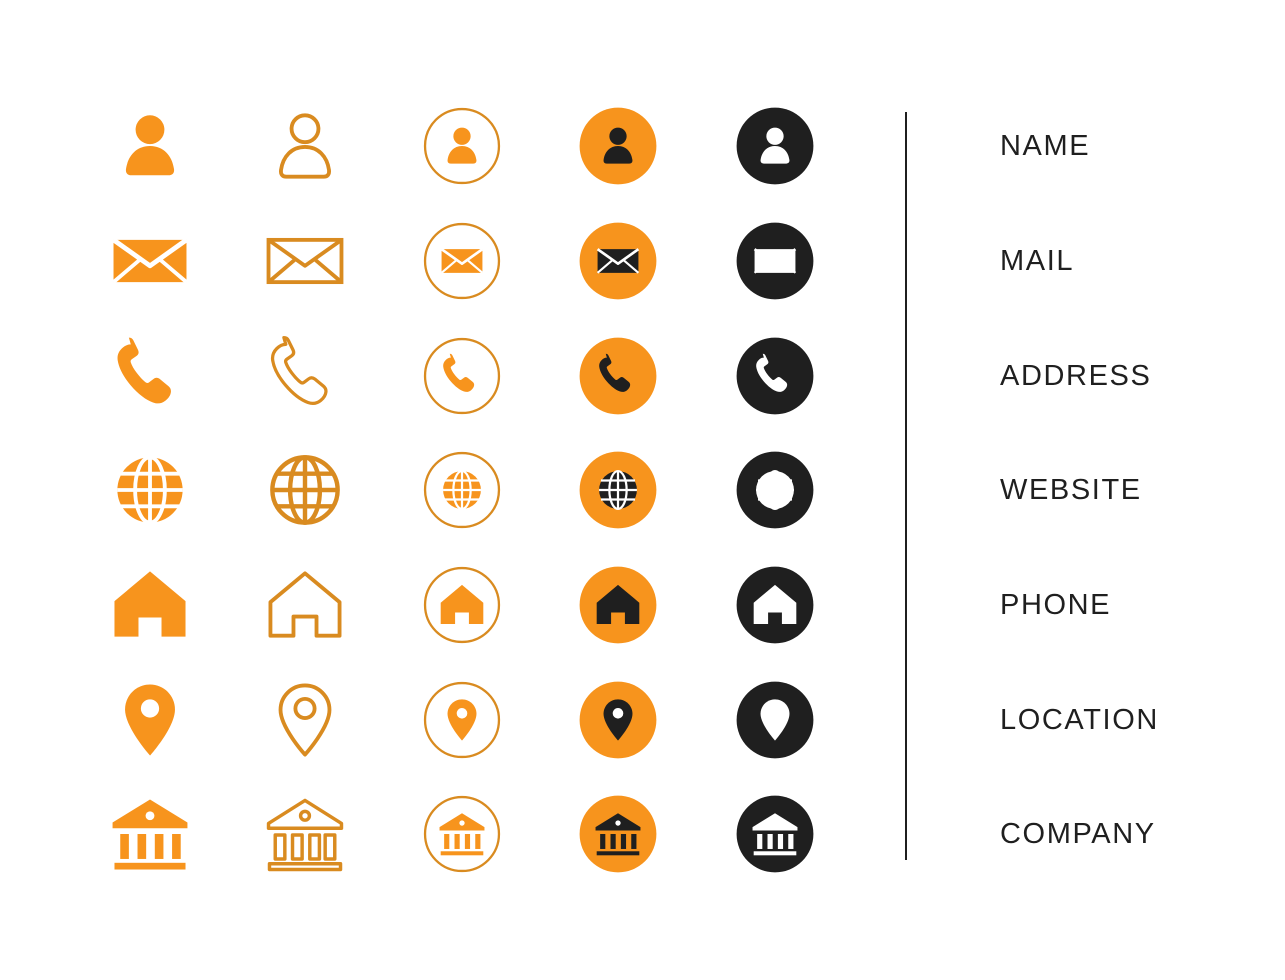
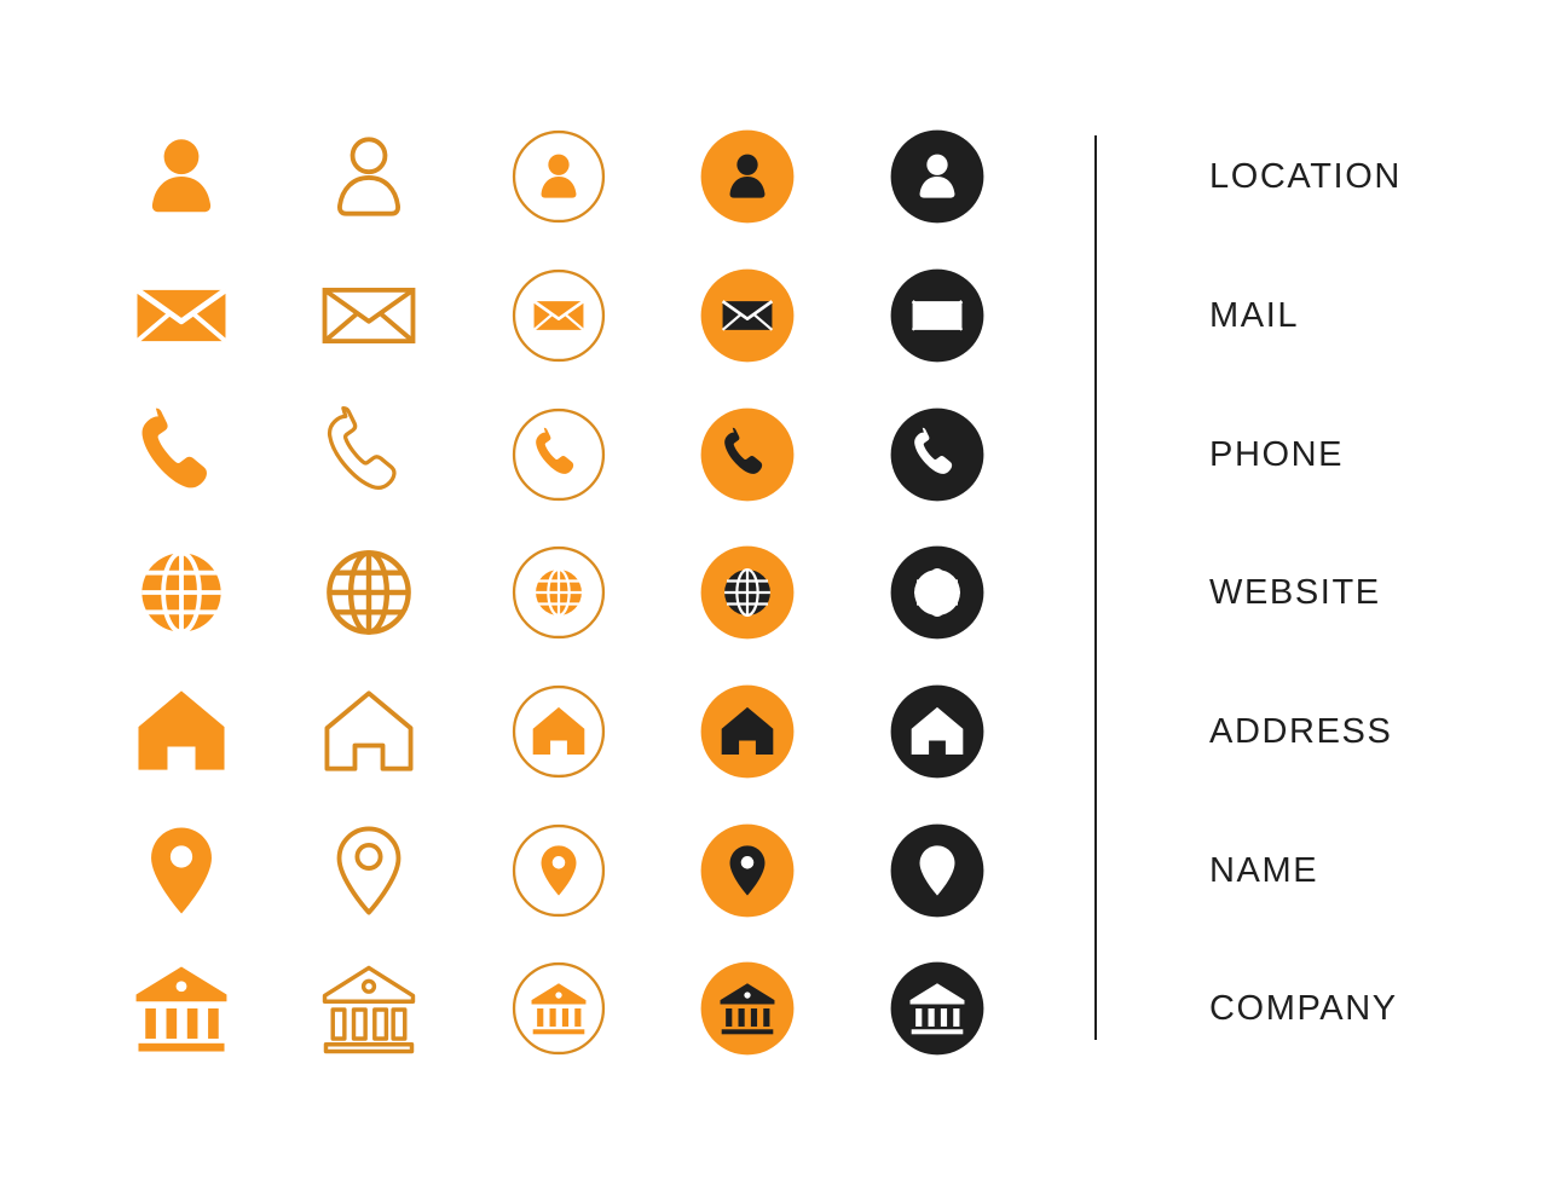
- NAME
+ LOCATION
  MAIL
- ADDRESS
+ PHONE
  WEBSITE
- PHONE
+ ADDRESS
- LOCATION
+ NAME
  COMPANY
